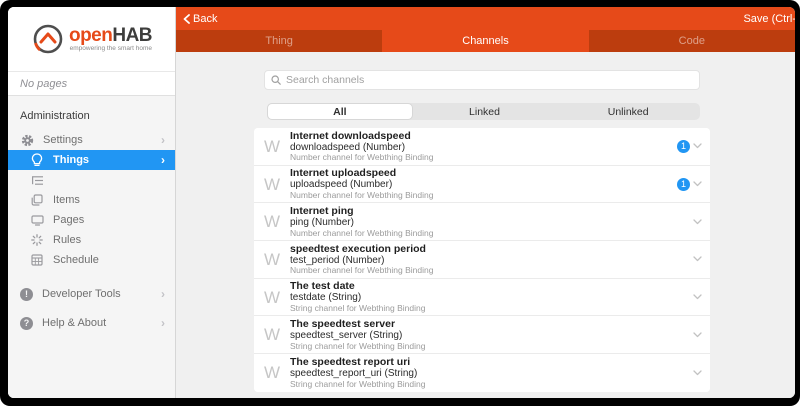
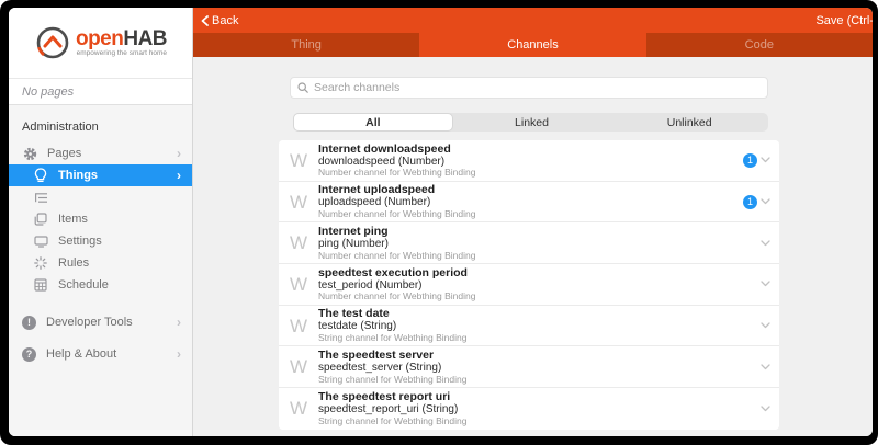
  openHAB
  No pages
  Administration
- Settings
+ Pages
  ›
  Things
  ›
  Items
- Pages
+ Settings
  Rules
  Schedule
  !
  Developer Tools
  ›
  ?
  Help & About
  ›
  Back
  Save (Ctrl-
  Thing
  Channels
  Code
  Search channels
  All
  Linked
  Unlinked
  W
  Internet downloadspeed
  downloadspeed (Number)
  Number channel for Webthing Binding
  1
  W
  Internet uploadspeed
  uploadspeed (Number)
  Number channel for Webthing Binding
  1
  W
  Internet ping
  ping (Number)
  Number channel for Webthing Binding
  W
  speedtest execution period
  test_period (Number)
  Number channel for Webthing Binding
  W
  The test date
  testdate (String)
  String channel for Webthing Binding
  W
  The speedtest server
  speedtest_server (String)
  String channel for Webthing Binding
  W
  The speedtest report uri
  speedtest_report_uri (String)
  String channel for Webthing Binding
